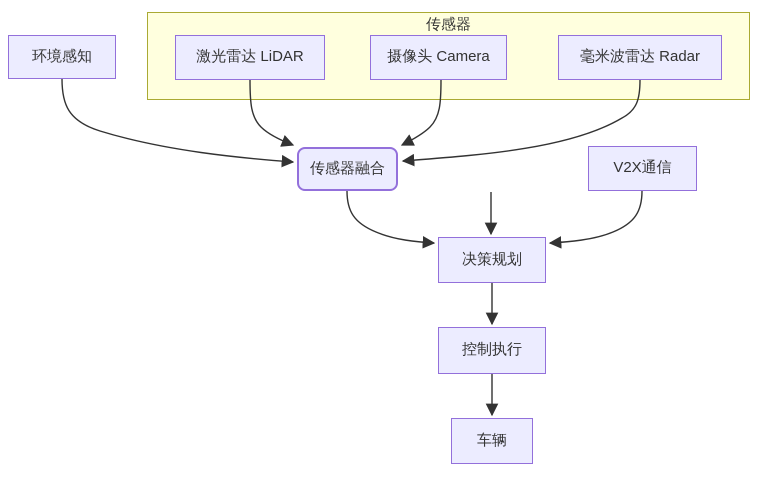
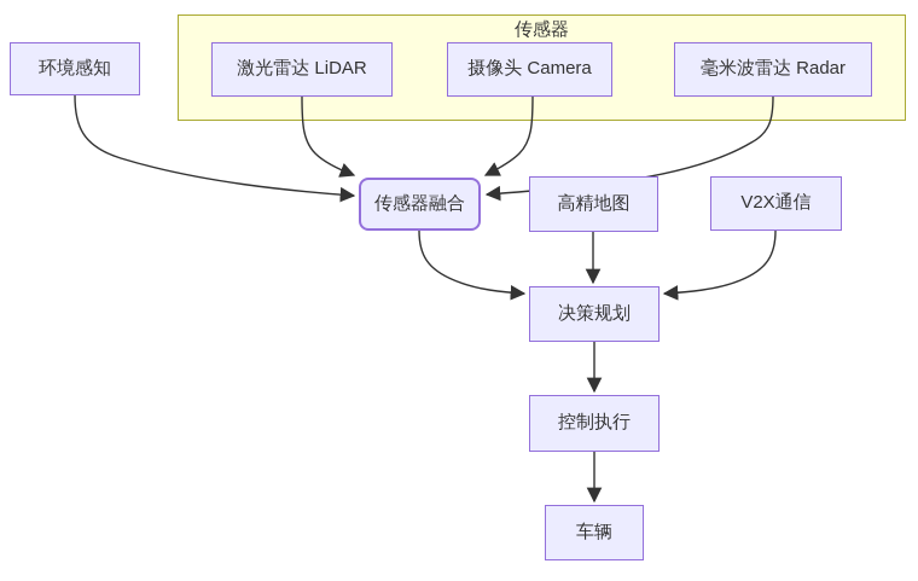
  传感器
  环境感知
  激光雷达 LiDAR
  摄像头 Camera
  毫米波雷达 Radar
  传感器融合
+ 高精地图
  V2X通信
  决策规划
  控制执行
  车辆
